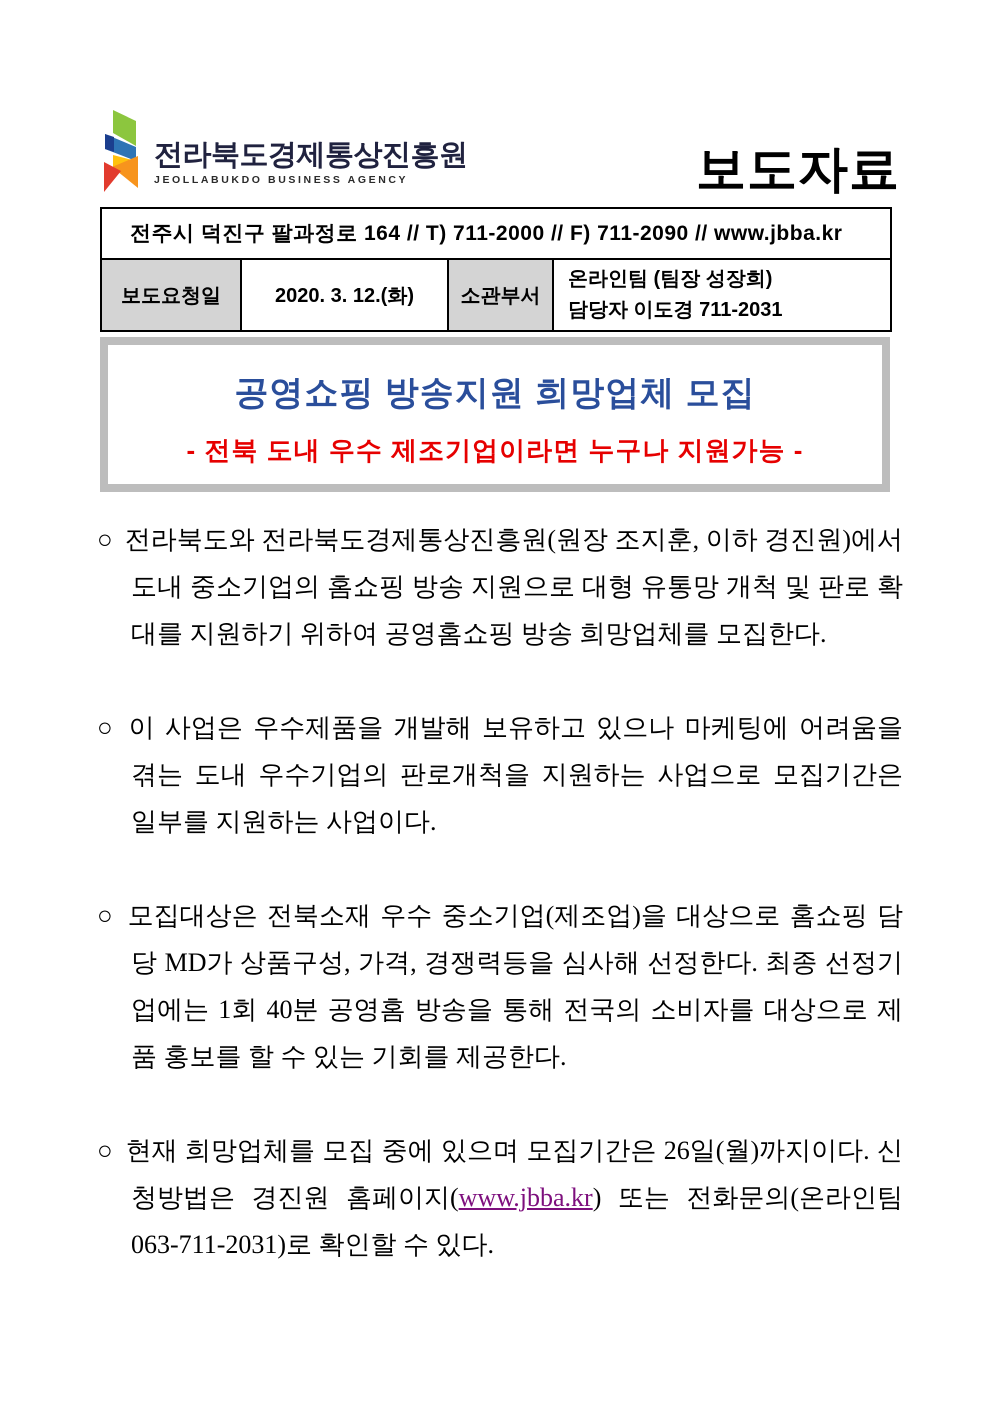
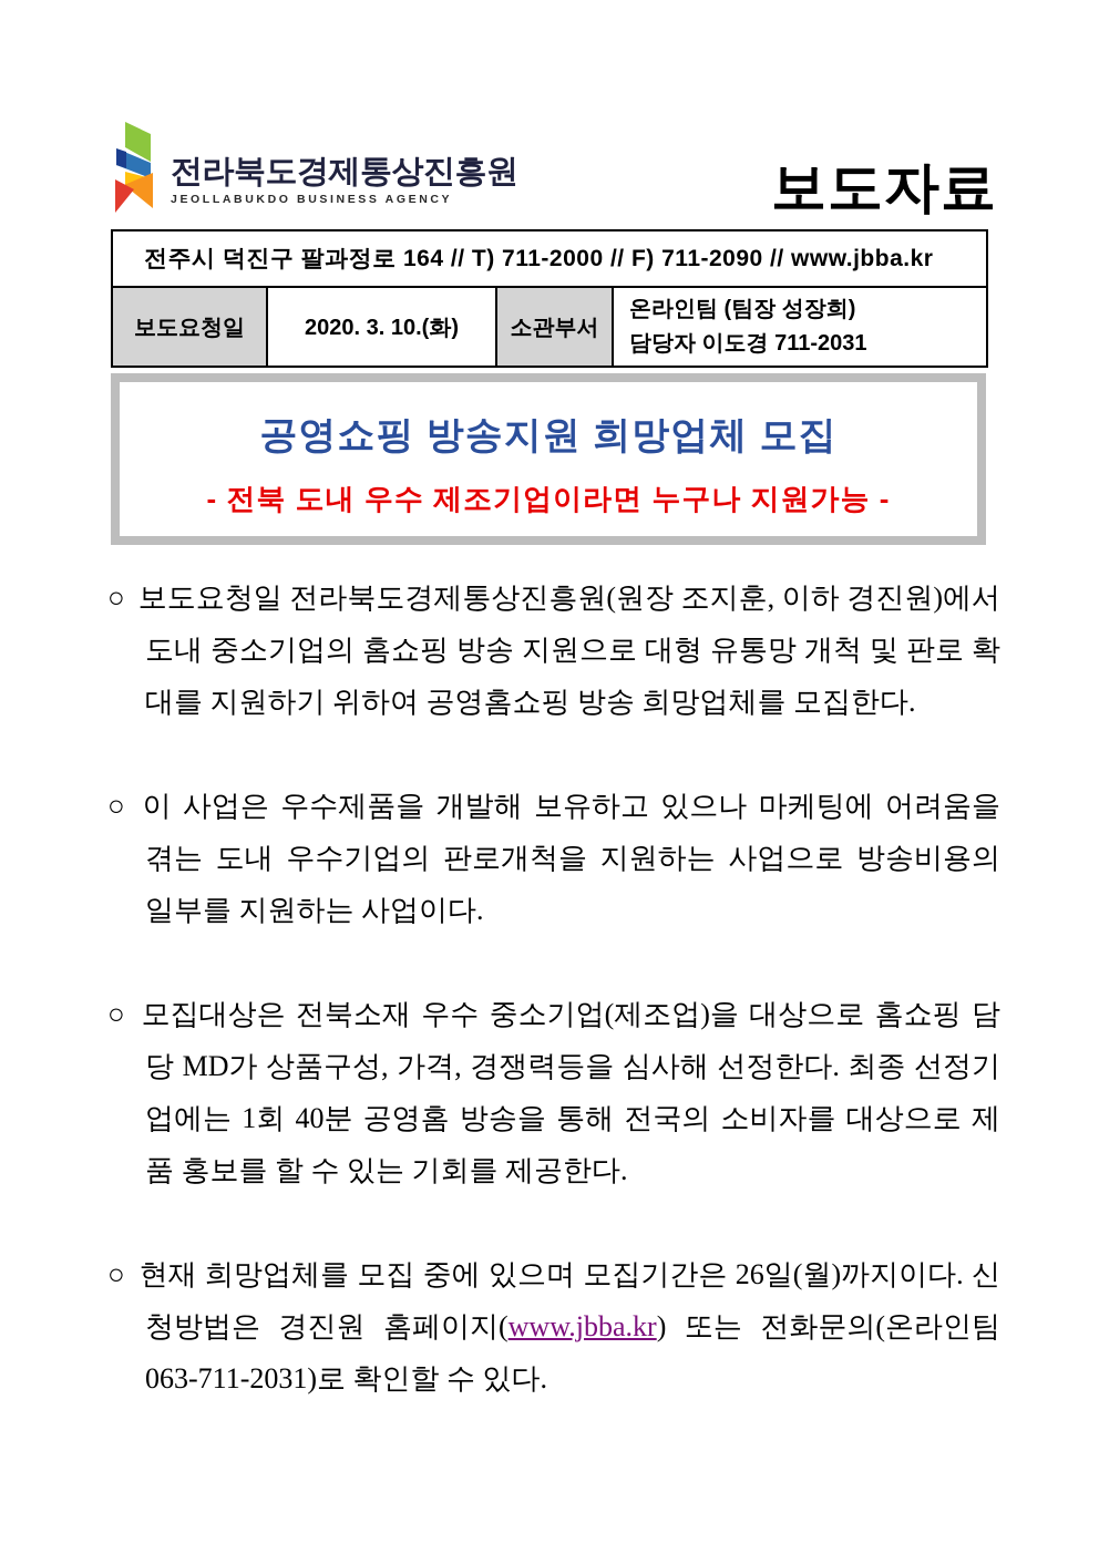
  전라북도경제통상진흥원
  JEOLLABUKDO BUSINESS AGENCY
  보도자료
  전주시 덕진구 팔과정로 164 // T) 711-2000 // F) 711-2090 // www.jbba.kr
- 보도요청일	2020. 3. 12.(화)	소관부서	온라인팀 (팀장 성장희) 담당자 이도경 711-2031
+ 보도요청일	2020. 3. 10.(화)	소관부서	온라인팀 (팀장 성장희) 담당자 이도경 711-2031
  공영쇼핑 방송지원 희망업체 모집
  - 전북 도내 우수 제조기업이라면 누구나 지원가능 -
- ○ 전라북도와 전라북도경제통상진흥원(원장 조지훈, 이하 경진원)에서 도내 중소기업의 홈쇼핑 방송 지원으로 대형 유통망 개척 및 판로 확대를 지원하기 위하여 공영홈쇼핑 방송 희망업체를 모집한다.
+ ○ 보도요청일 전라북도경제통상진흥원(원장 조지훈, 이하 경진원)에서 도내 중소기업의 홈쇼핑 방송 지원으로 대형 유통망 개척 및 판로 확대를 지원하기 위하여 공영홈쇼핑 방송 희망업체를 모집한다.
- ○ 이 사업은 우수제품을 개발해 보유하고 있으나 마케팅에 어려움을 겪는 도내 우수기업의 판로개척을 지원하는 사업으로 모집기간은 일부를 지원하는 사업이다.
+ ○ 이 사업은 우수제품을 개발해 보유하고 있으나 마케팅에 어려움을 겪는 도내 우수기업의 판로개척을 지원하는 사업으로 방송비용의 일부를 지원하는 사업이다.
  ○ 모집대상은 전북소재 우수 중소기업(제조업)을 대상으로 홈쇼핑 담당 MD가 상품구성, 가격, 경쟁력등을 심사해 선정한다. 최종 선정기업에는 1회 40분 공영홈 방송을 통해 전국의 소비자를 대상으로 제품 홍보를 할 수 있는 기회를 제공한다.
  ○ 현재 희망업체를 모집 중에 있으며 모집기간은 26일(월)까지이다. 신청방법은 경진원 홈페이지(www.jbba.kr) 또는 전화문의(온라인팀 063-711-2031)로 확인할 수 있다.
